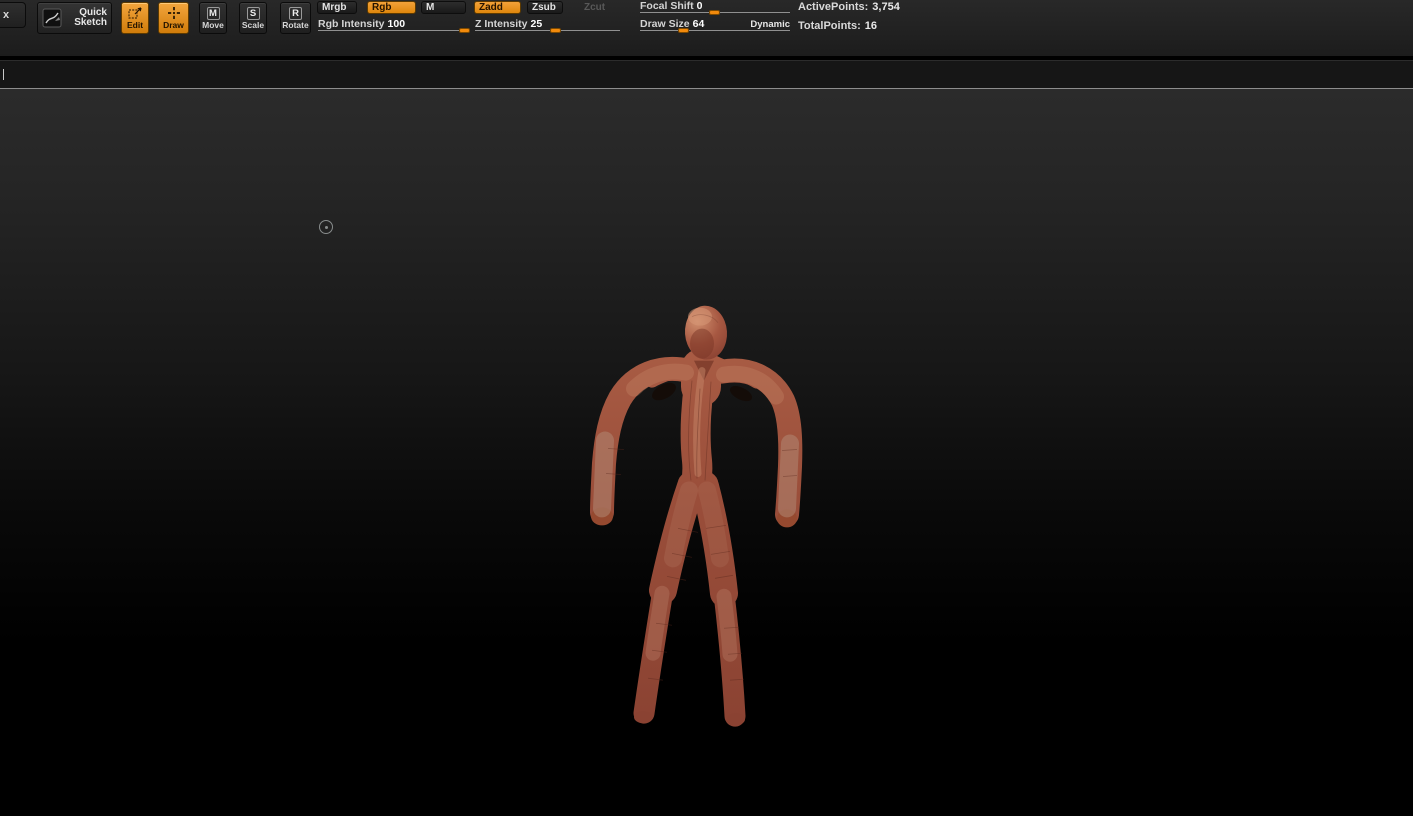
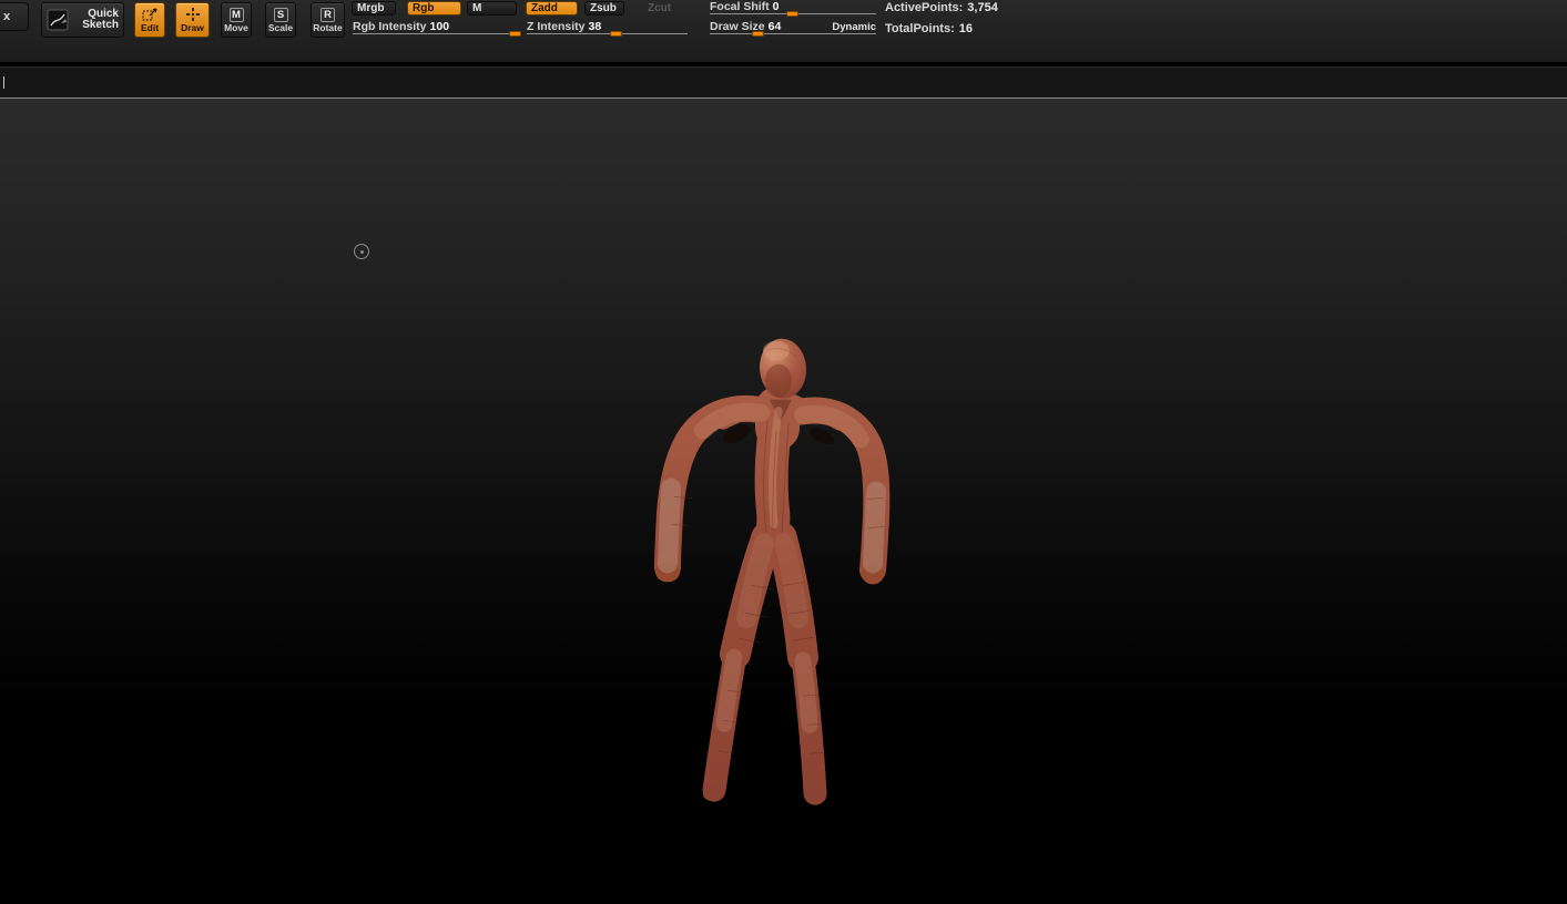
  x
  Quick Sketch
  Edit
  Draw
  M
  Move
  S
  Scale
  R
  Rotate
  Mrgb
  Rgb
  M
  Zadd
  Zsub
  Zcut
  Focal Shift 0
  Rgb Intensity 100
- Z Intensity 25
+ Z Intensity 38
  Draw Size 64
  Dynamic
  ActivePoints: 3,754
  TotalPoints: 16
